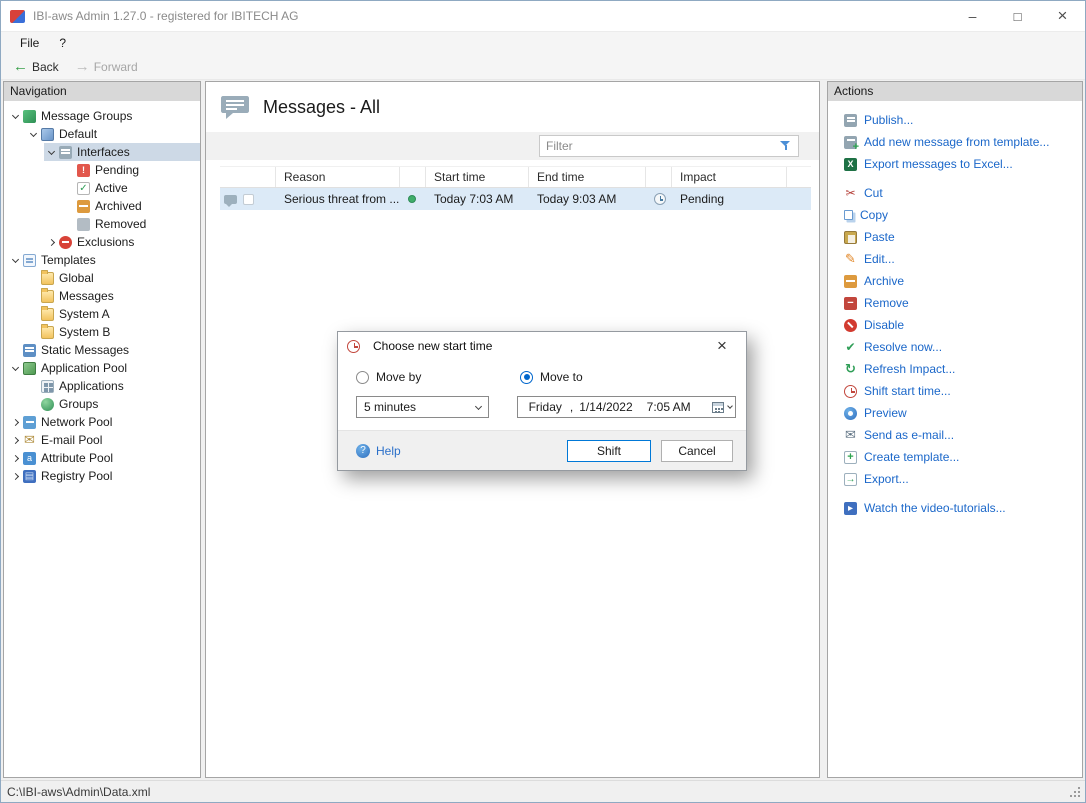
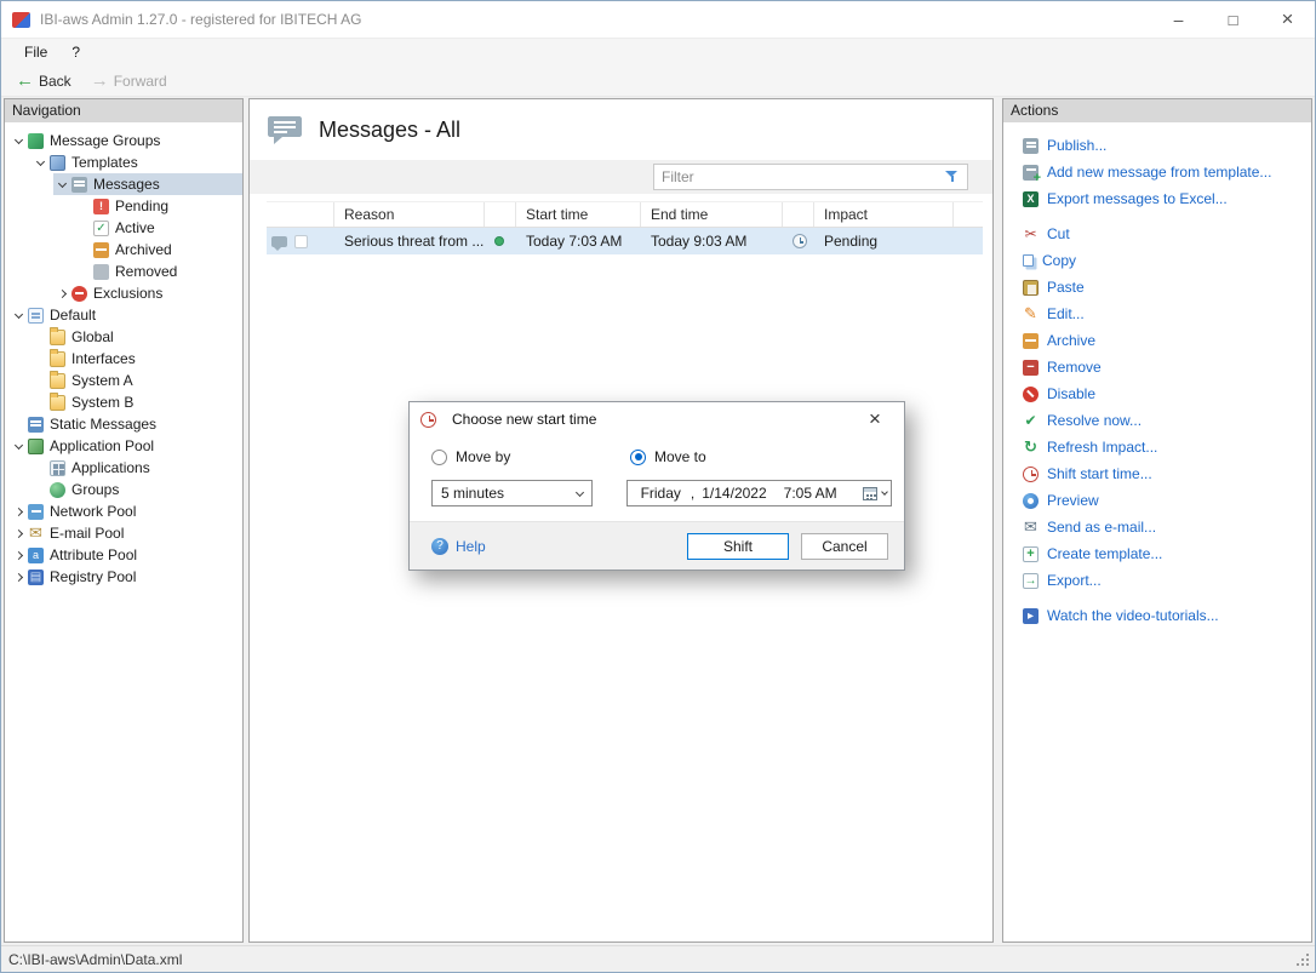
  IBI-aws Admin 1.27.0 - registered for IBITECH AG
  File
  ?
  Back
  Forward
  Navigation
  Message Groups
- Default
+ Templates
- Interfaces
+ Messages
  Pending
  Active
  Archived
  Removed
  Exclusions
- Templates
+ Default
  Global
- Messages
+ Interfaces
  System A
  System B
  Static Messages
  Application Pool
  Applications
  Groups
  Network Pool
  E-mail Pool
  Attribute Pool
  Registry Pool
  Messages - All
  Filter
  Reason
  Start time
  End time
  Impact
  Serious threat from ...
  Today 7:03 AM
  Today 9:03 AM
  Pending
  Actions
  Publish...
  Add new message from template...
  Export messages to Excel...
  Cut
  Copy
  Paste
  Edit...
  Archive
  Remove
  Disable
  Resolve now...
  Refresh Impact...
  Shift start time...
  Preview
  Send as e-mail...
  Create template...
  Export...
  Watch the video-tutorials...
  Choose new start time
  Move by
  Move to
  5 minutes
  Friday
  ,
  1/14/2022
  7:05 AM
  Help
  Shift
  Cancel
  C:\IBI-aws\Admin\Data.xml
